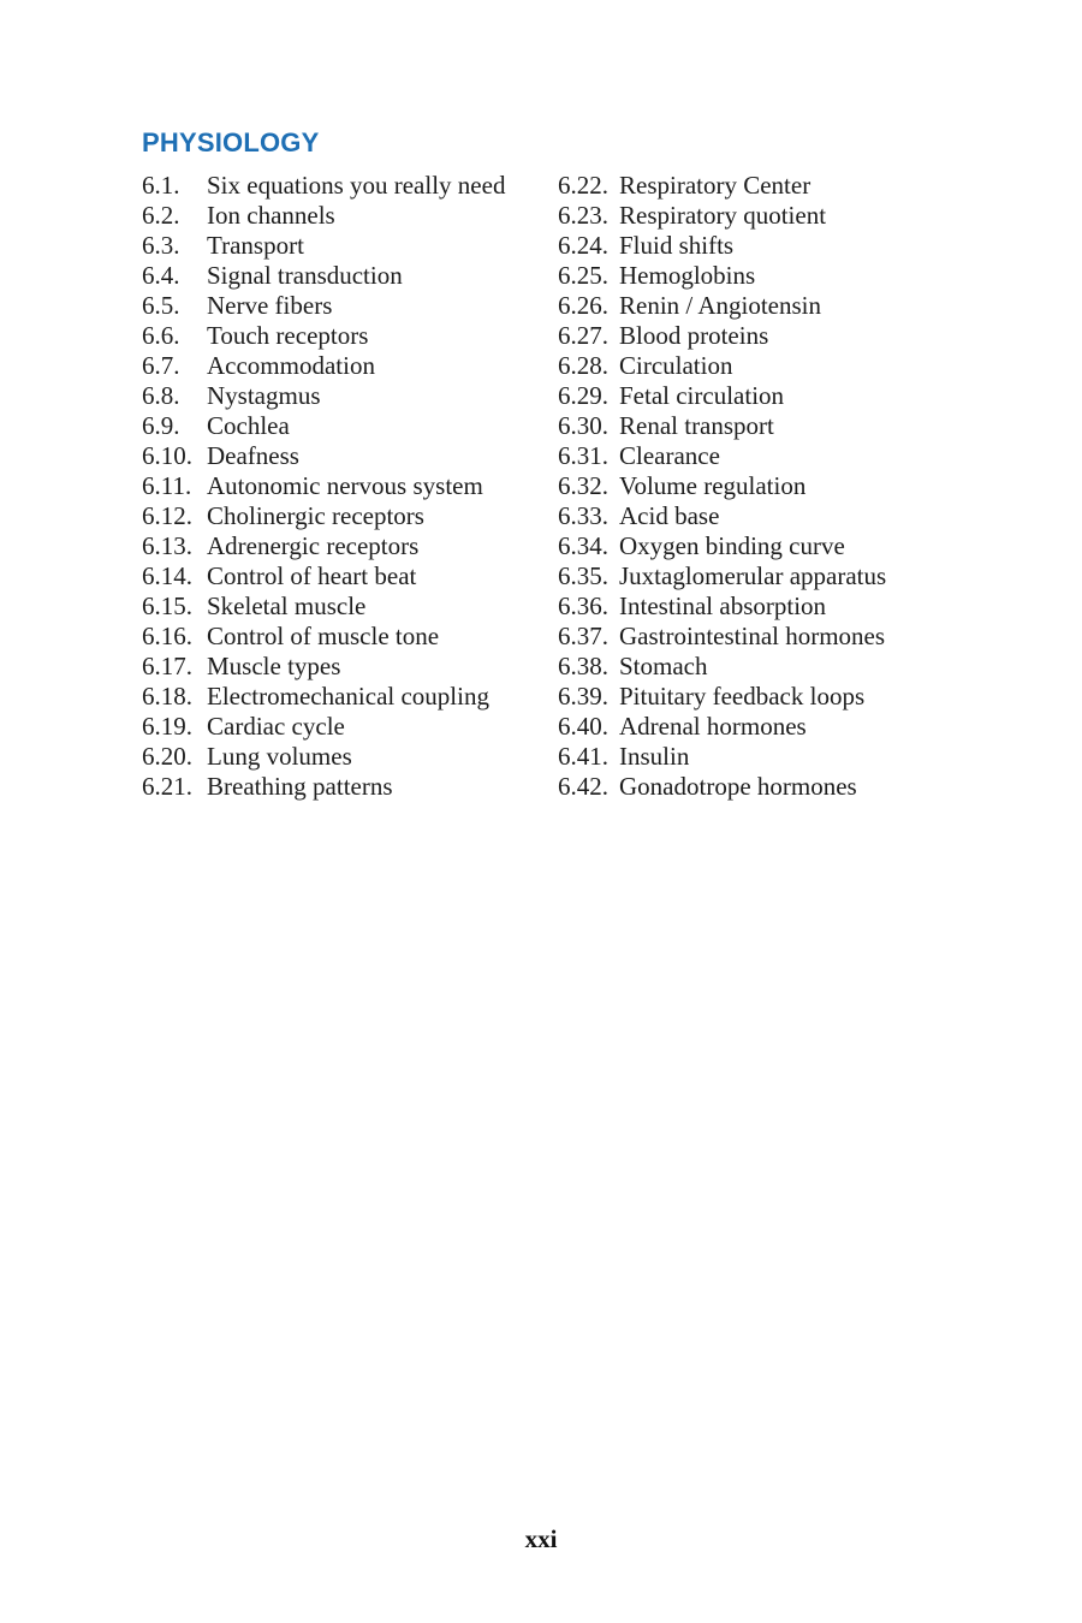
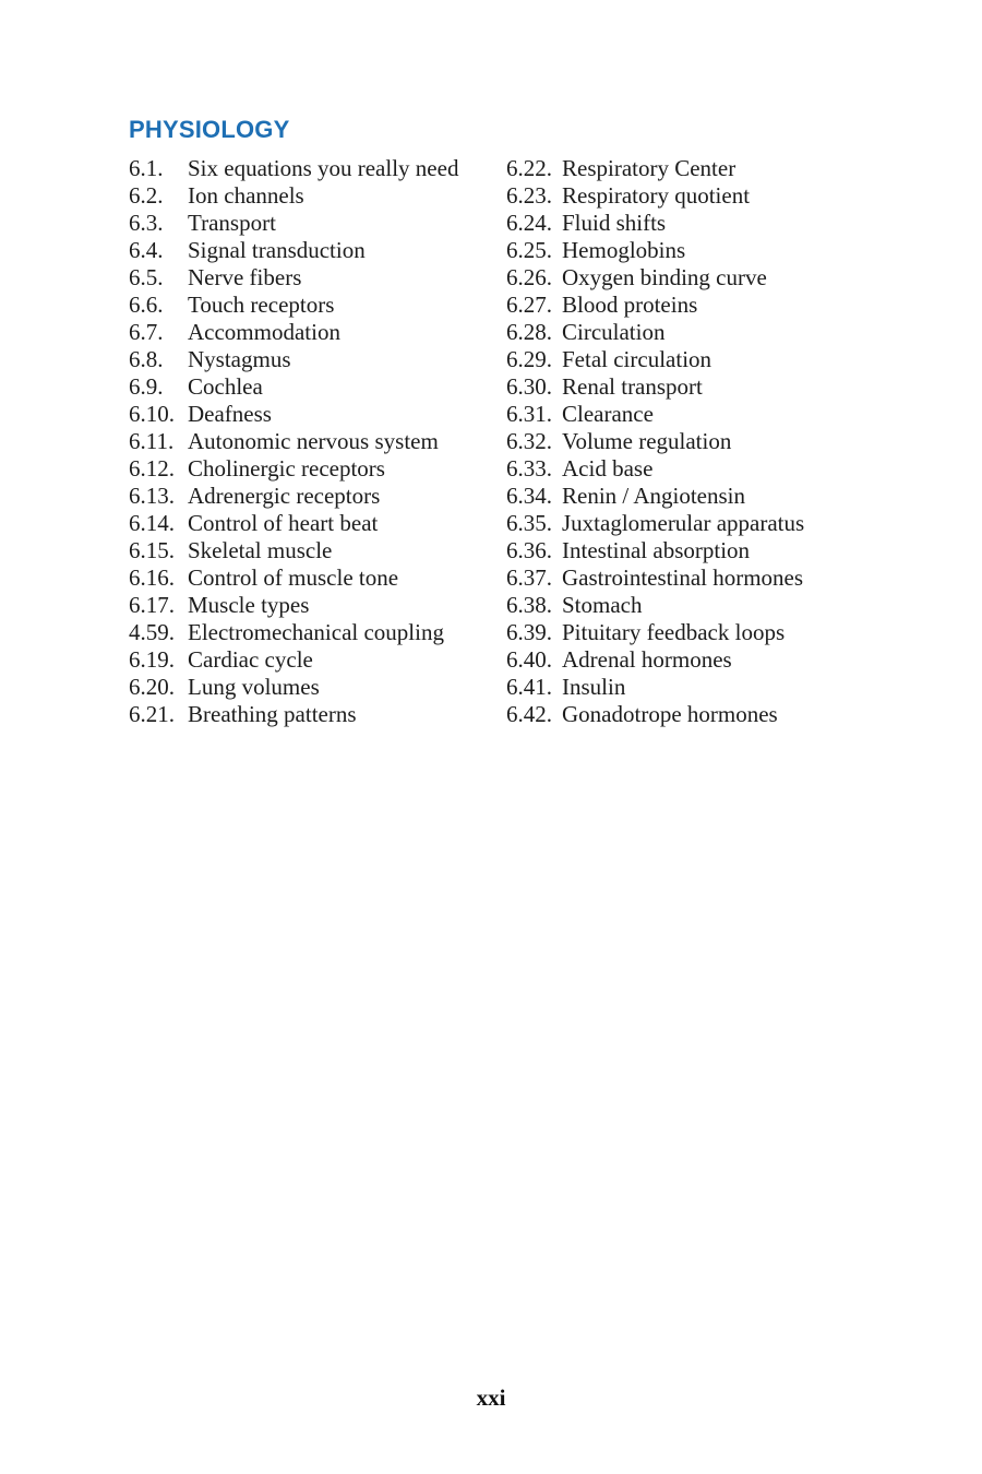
  PHYSIOLOGY
  6.1.
  Six equations you really need
  6.2.
  Ion channels
  6.3.
  Transport
  6.4.
  Signal transduction
  6.5.
  Nerve fibers
  6.6.
  Touch receptors
  6.7.
  Accommodation
  6.8.
  Nystagmus
  6.9.
  Cochlea
  6.10.
  Deafness
  6.11.
  Autonomic nervous system
  6.12.
  Cholinergic receptors
  6.13.
  Adrenergic receptors
  6.14.
  Control of heart beat
  6.15.
  Skeletal muscle
  6.16.
  Control of muscle tone
  6.17.
  Muscle types
- 6.18.
+ 4.59.
  Electromechanical coupling
  6.19.
  Cardiac cycle
  6.20.
  Lung volumes
  6.21.
  Breathing patterns
  6.22.
  Respiratory Center
  6.23.
  Respiratory quotient
  6.24.
  Fluid shifts
  6.25.
  Hemoglobins
  6.26.
- Renin / Angiotensin
+ Oxygen binding curve
  6.27.
  Blood proteins
  6.28.
  Circulation
  6.29.
  Fetal circulation
  6.30.
  Renal transport
  6.31.
  Clearance
  6.32.
  Volume regulation
  6.33.
  Acid base
  6.34.
- Oxygen binding curve
+ Renin / Angiotensin
  6.35.
  Juxtaglomerular apparatus
  6.36.
  Intestinal absorption
  6.37.
  Gastrointestinal hormones
  6.38.
  Stomach
  6.39.
  Pituitary feedback loops
  6.40.
  Adrenal hormones
  6.41.
  Insulin
  6.42.
  Gonadotrope hormones
  xxi
